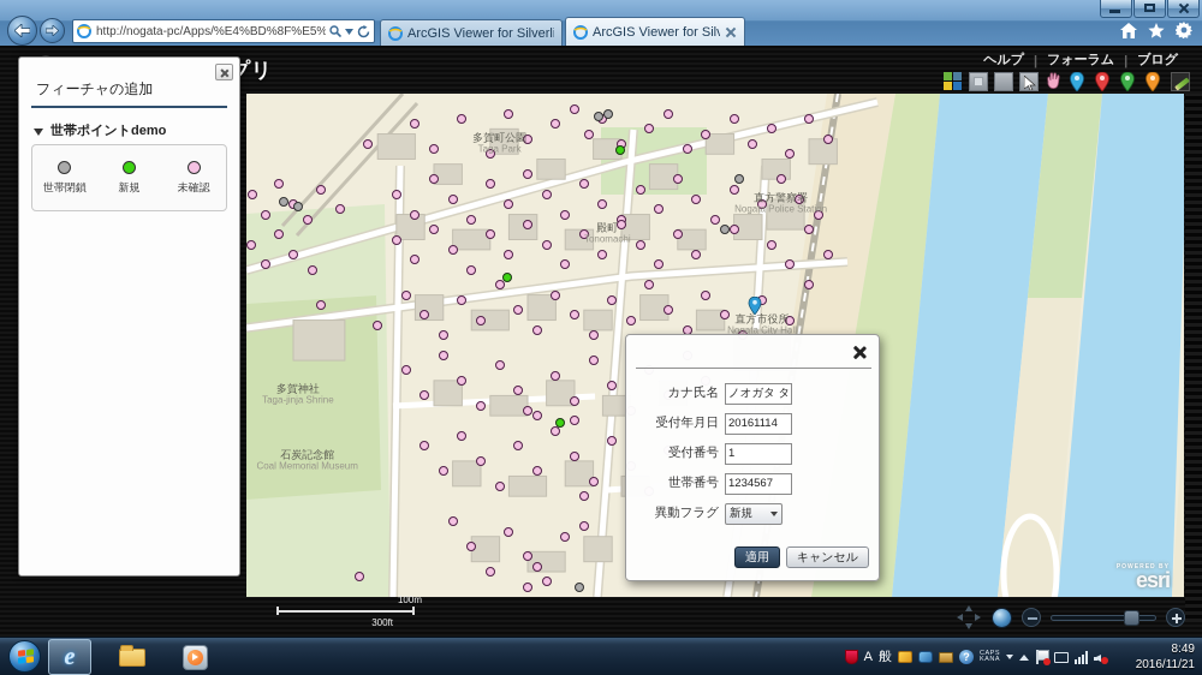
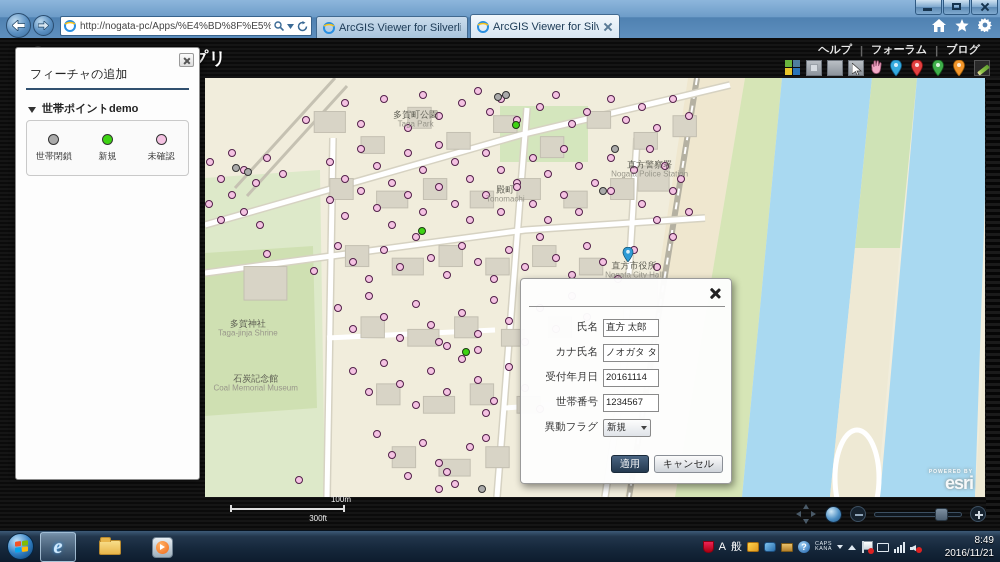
  http://nogata-pc/Apps/%E4%BD%8F%E5%
  ArcGIS Viewer for Silverl
  ArcGIS Viewer for Silv
  ヘルプ
  |
  フォーラム
  |
  ブログ
  多賀町公園
  Taga Park
  直方警察署
  Nogata Police Station
  直方市役所
  Nogata City Hall
  殿町
  Tonomachi
  多賀神社
  Taga-jinja Shrine
  石炭記念館
  Coal Memorial Museum
  esri
  100m
  300ft
  フィーチャの追加
  世帯ポイントdemo
  世帯閉鎖
  新規
  未確認
+ 氏名
+ 直方 太郎
  カナ氏名
  ノオガタ タ
  受付年月日
  20161114
- 受付番号
- 1
  世帯番号
  1234567
  異動フラグ
  新規
  適用
  キャンセル
  e
  A
  般
  ?
  8:49
  2016/11/21
